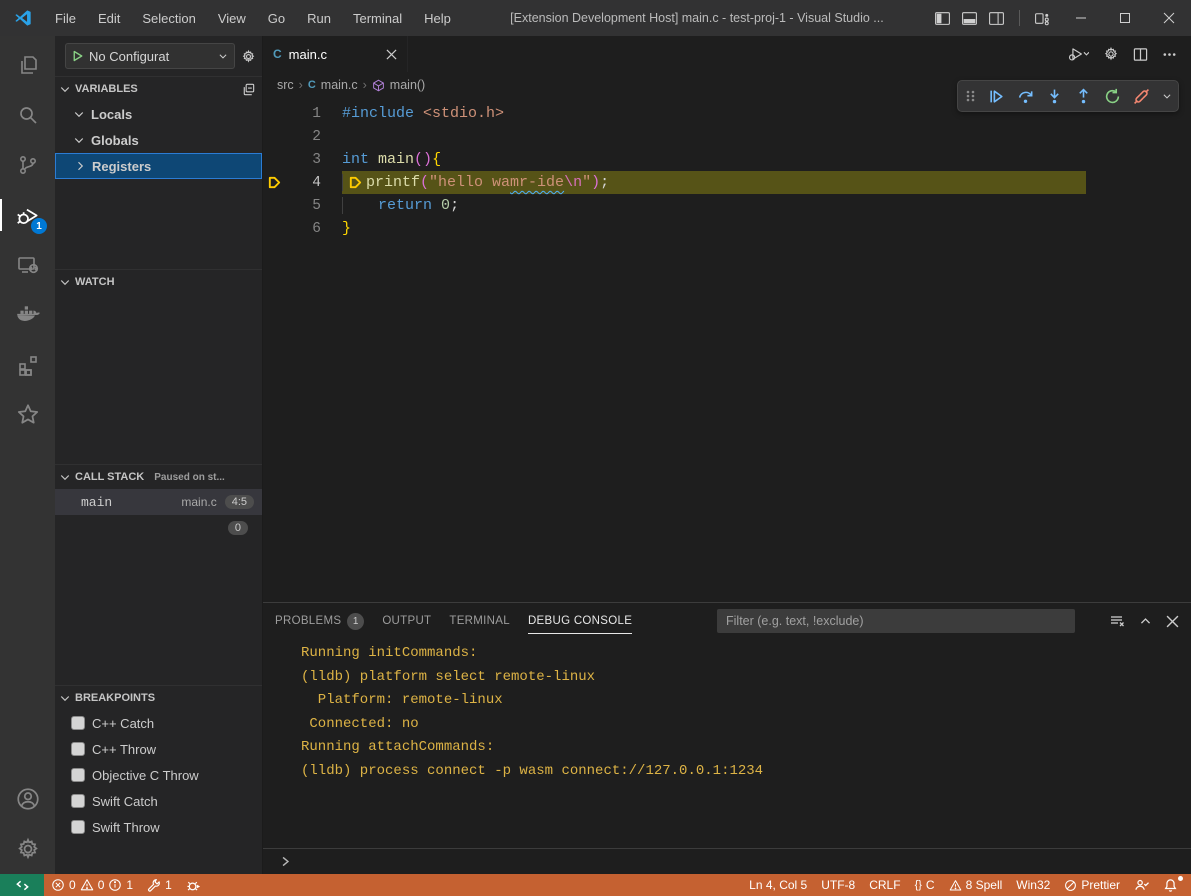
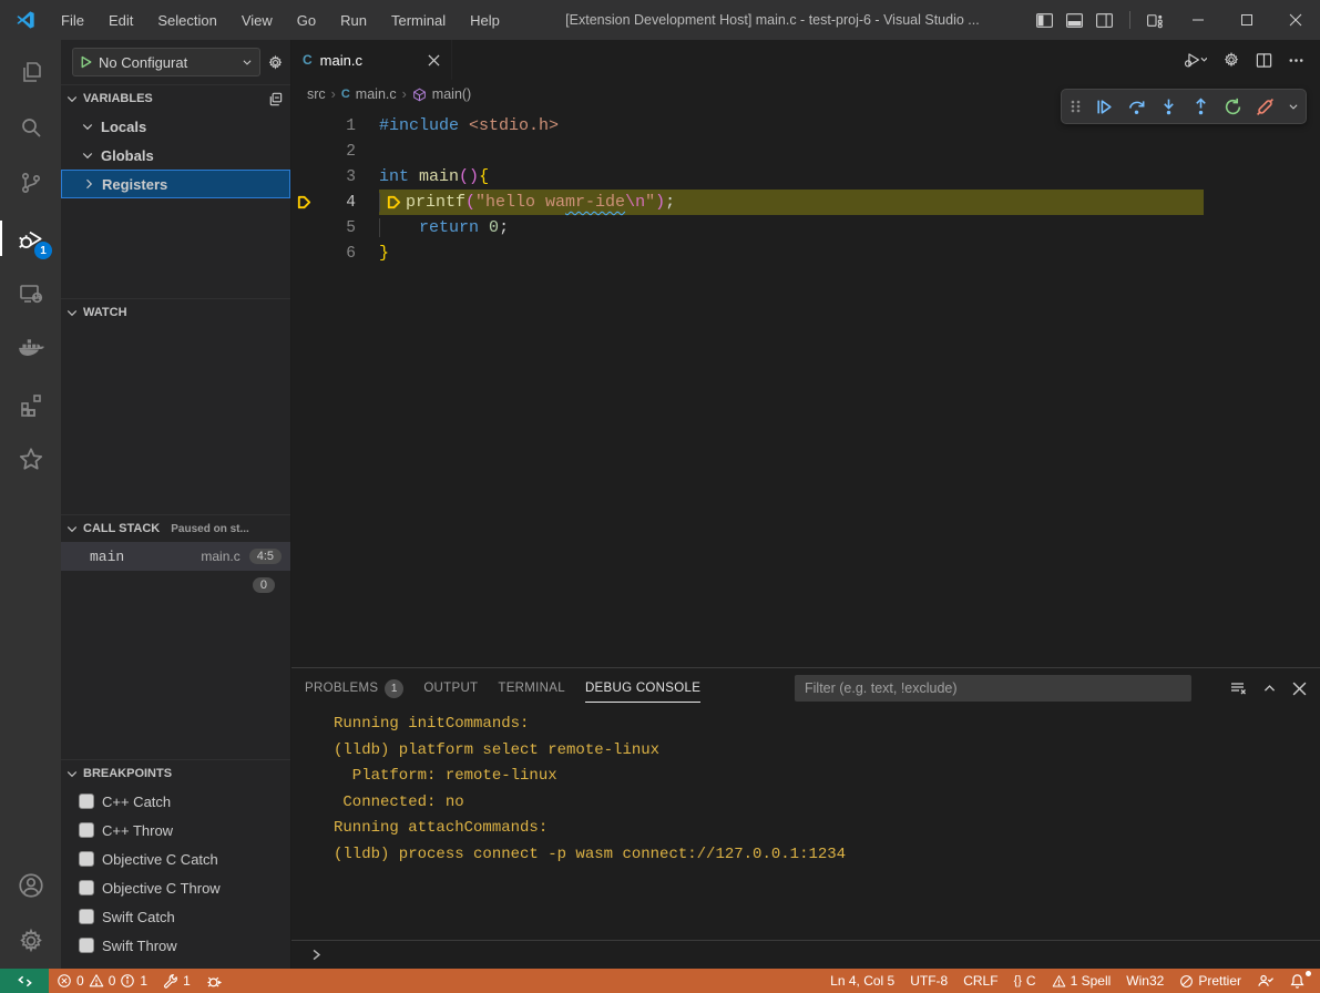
  File
  Edit
  Selection
  View
  Go
  Run
  Terminal
  Help
- [Extension Development Host] main.c - test-proj-1 - Visual Studio ...
+ [Extension Development Host] main.c - test-proj-6 - Visual Studio ...
  1
  No Configurat
  VARIABLES
  Locals
  Globals
  Registers
  WATCH
  CALL STACK
  Paused on st...
  main
  main.c
  4:5
  0
  BREAKPOINTS
  C++ Catch
  C++ Throw
+ Objective C Catch
  Objective C Throw
  Swift Catch
  Swift Throw
  C
  main.c
  src
  ›
  C
  main.c
  ›
  main()
  1
  #include
  <stdio.h>
  2
  3
  int
  main
  ()
  {
  4
  printf
  (
  "hello wa
  mr-ide
  \n
  "
  )
  ;
  5
  return
  0
  ;
  6
  }
  PROBLEMS
  1
  OUTPUT
  TERMINAL
  DEBUG CONSOLE
  Filter (e.g. text, !exclude)
  Running initCommands:
  (lldb) platform select remote-linux
  Platform: remote-linux
  Connected: no
  Running attachCommands:
  (lldb) process connect -p wasm connect://127.0.0.1:1234
  0
  0
  1
  1
  Ln 4, Col 5
  UTF-8
  CRLF
  {}
  C
- 8 Spell
+ 1 Spell
  Win32
  Prettier
